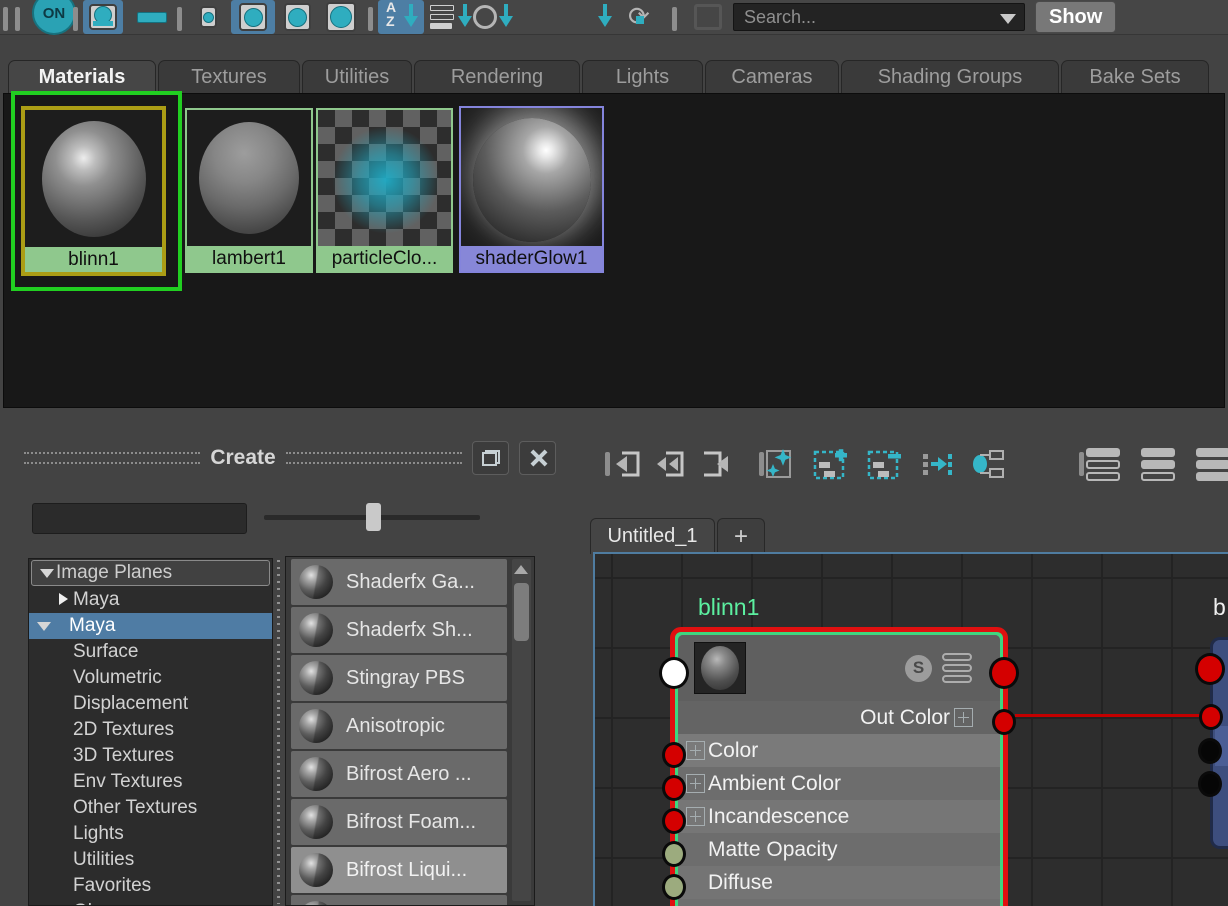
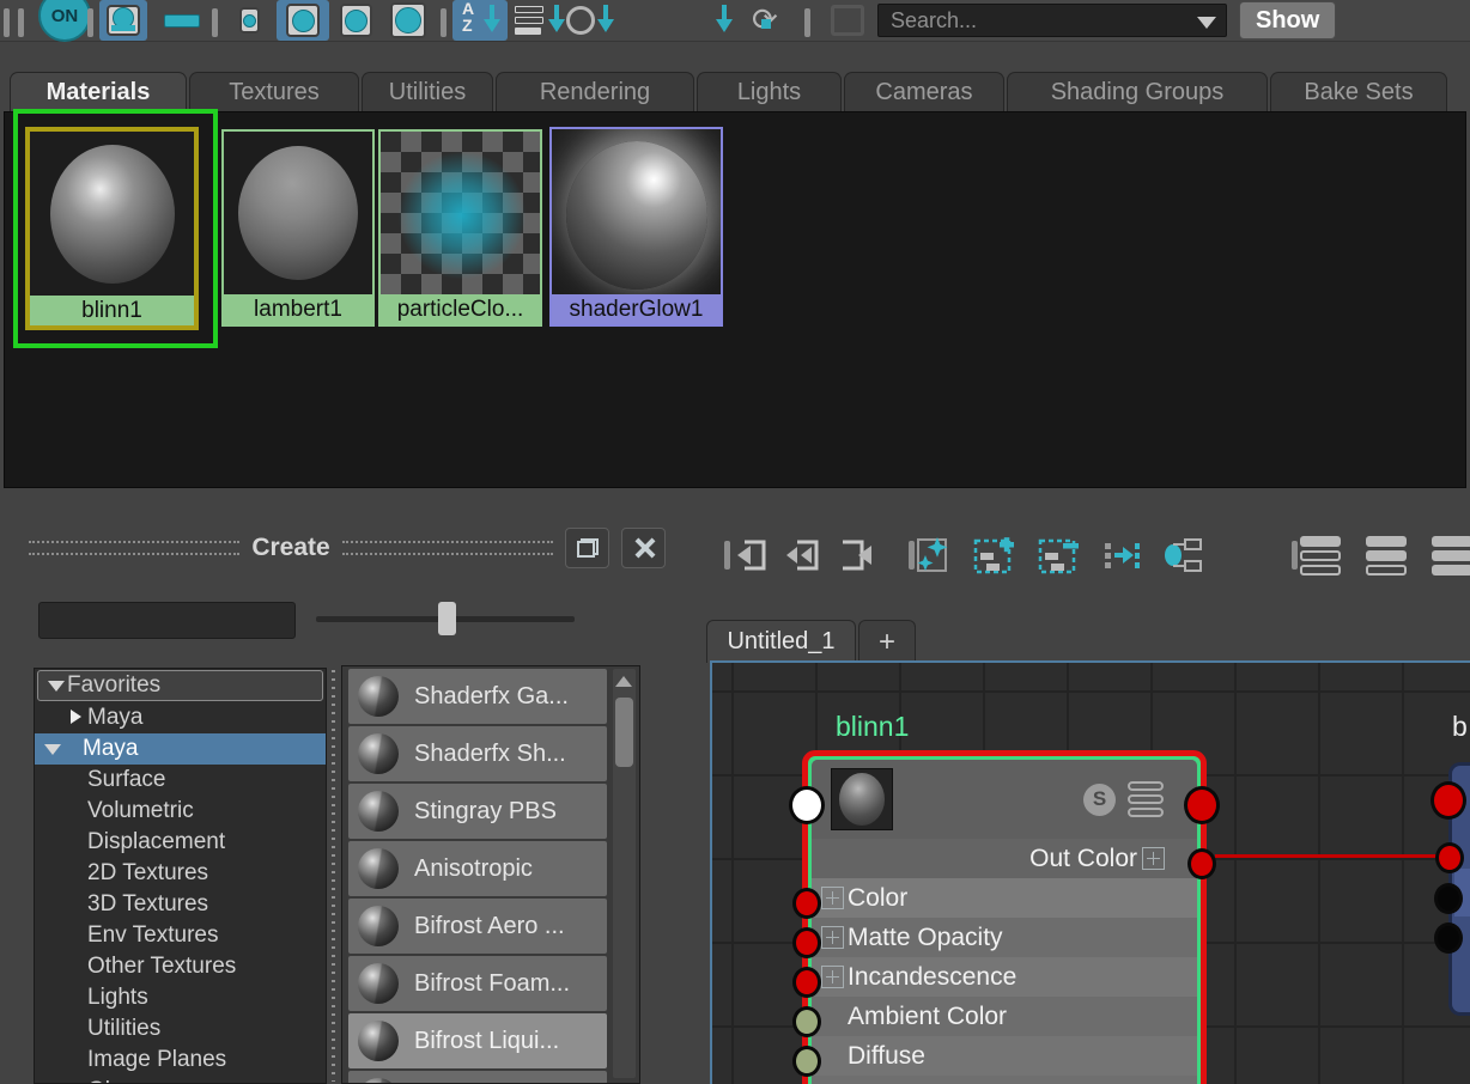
  ON
  A
  Z
  ⟳
  Search...
  Show
  Materials
  Textures
  Utilities
  Rendering
  Lights
  Cameras
  Shading Groups
  Bake Sets
  blinn1
  lambert1
  particleClo...
  shaderGlow1
  Create
- Image Planes
+ Favorites
  Maya
  Maya
  Surface
  Volumetric
  Displacement
  2D Textures
  3D Textures
  Env Textures
  Other Textures
  Lights
  Utilities
- Favorites
+ Image Planes
  Shaderfx Ga...
  Shaderfx Sh...
  Stingray PBS
  Anisotropic
  Bifrost Aero ...
  Bifrost Foam...
  Bifrost Liqui...
  Untitled_1
  +
  blinn1
  b
  S
  Out Color
  Color
- Ambient Color
+ Matte Opacity
  Incandescence
- Matte Opacity
+ Ambient Color
  Diffuse
